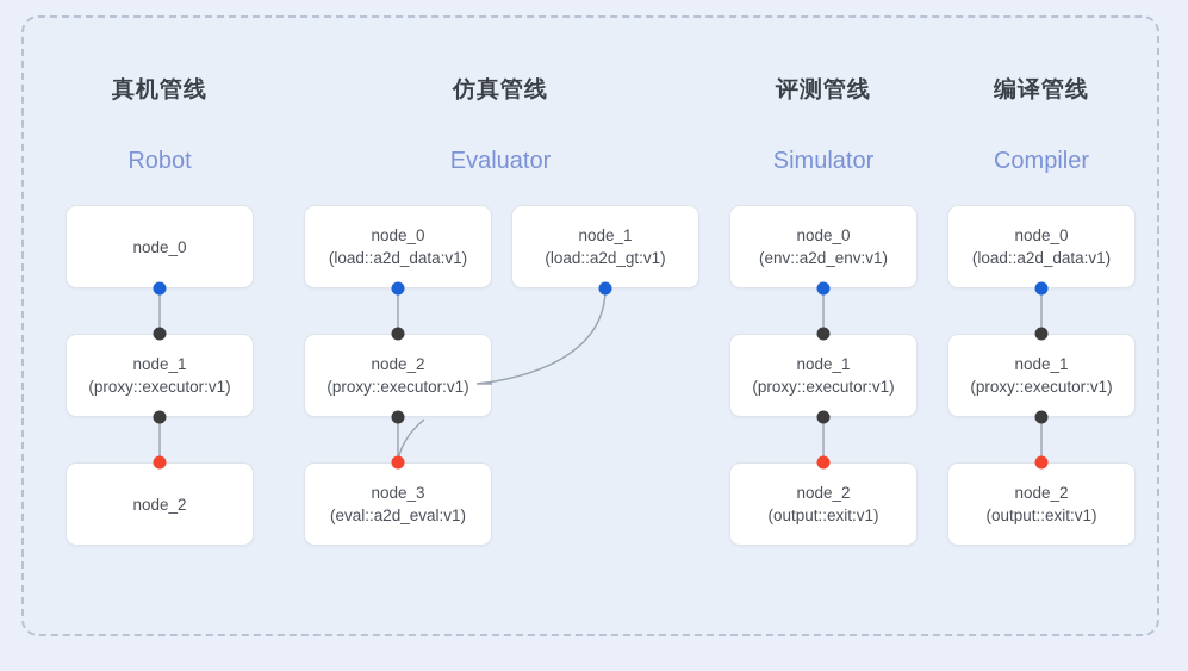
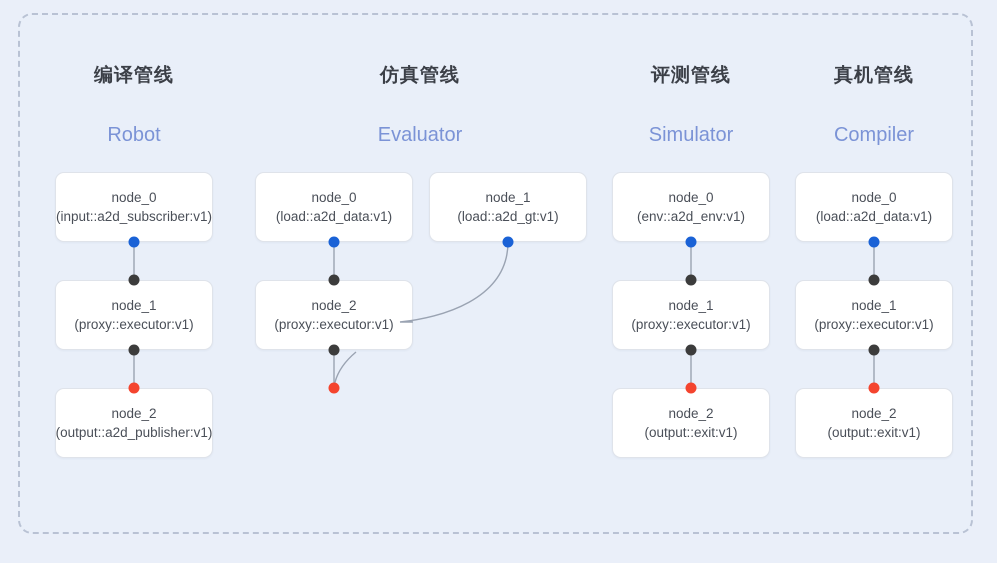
- 真机管线
+ 编译管线
  Robot
  仿真管线
  Evaluator
  评测管线
  Simulator
- 编译管线
+ 真机管线
  Compiler
  node_0
+ (input::a2d_subscriber:v1)
  node_1
  (proxy::executor:v1)
  node_2
+ (output::a2d_publisher:v1)
  node_0
  (load::a2d_data:v1)
  node_1
  (load::a2d_gt:v1)
  node_2
  (proxy::executor:v1)
- node_3
- (eval::a2d_eval:v1)
  node_0
  (env::a2d_env:v1)
  node_1
  (proxy::executor:v1)
  node_2
  (output::exit:v1)
  node_0
  (load::a2d_data:v1)
  node_1
  (proxy::executor:v1)
  node_2
  (output::exit:v1)
